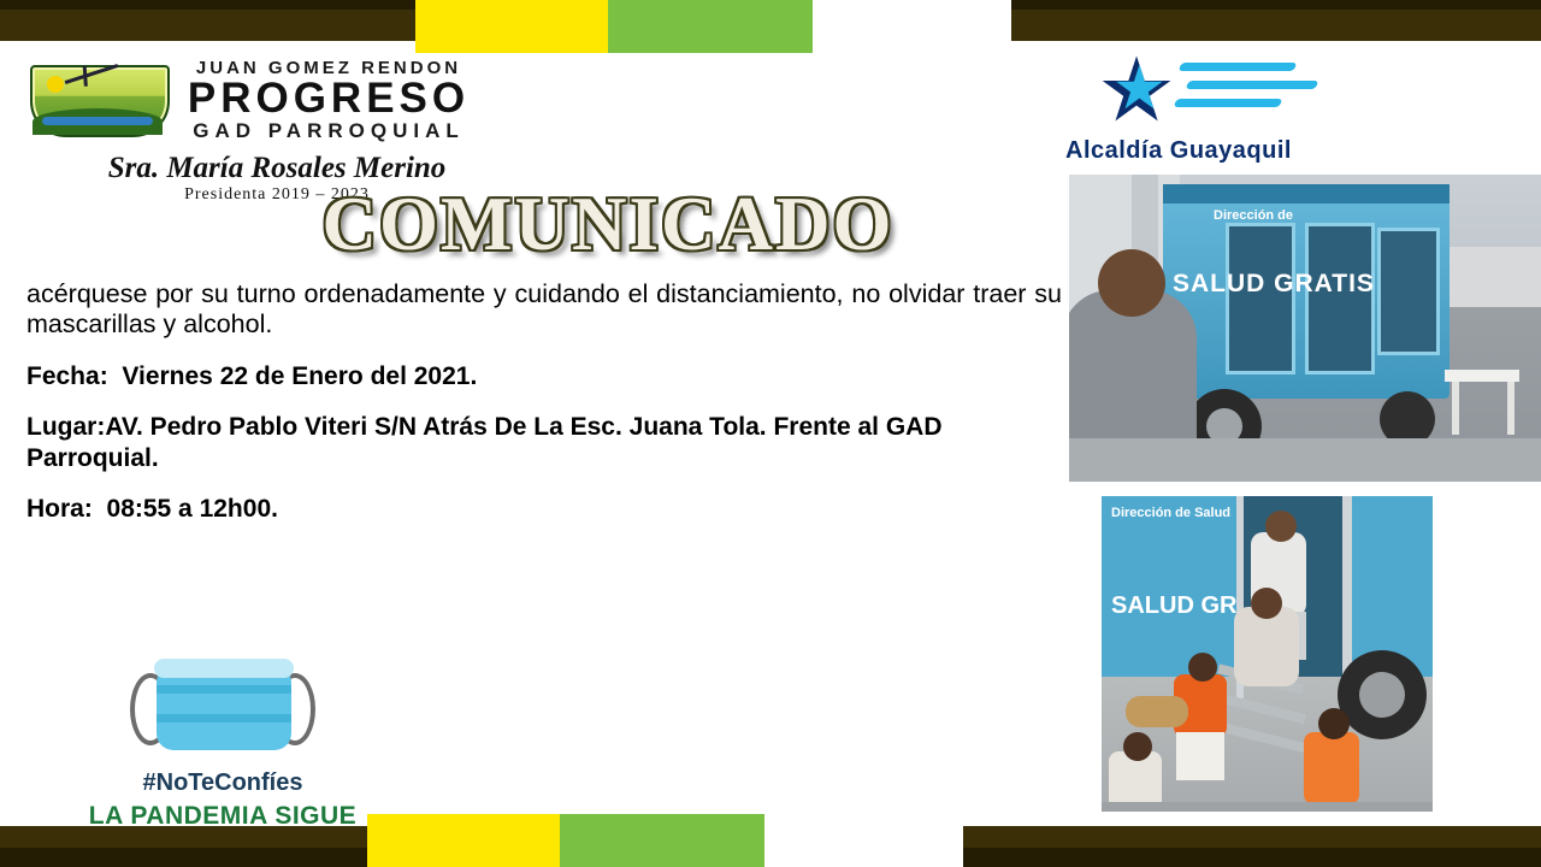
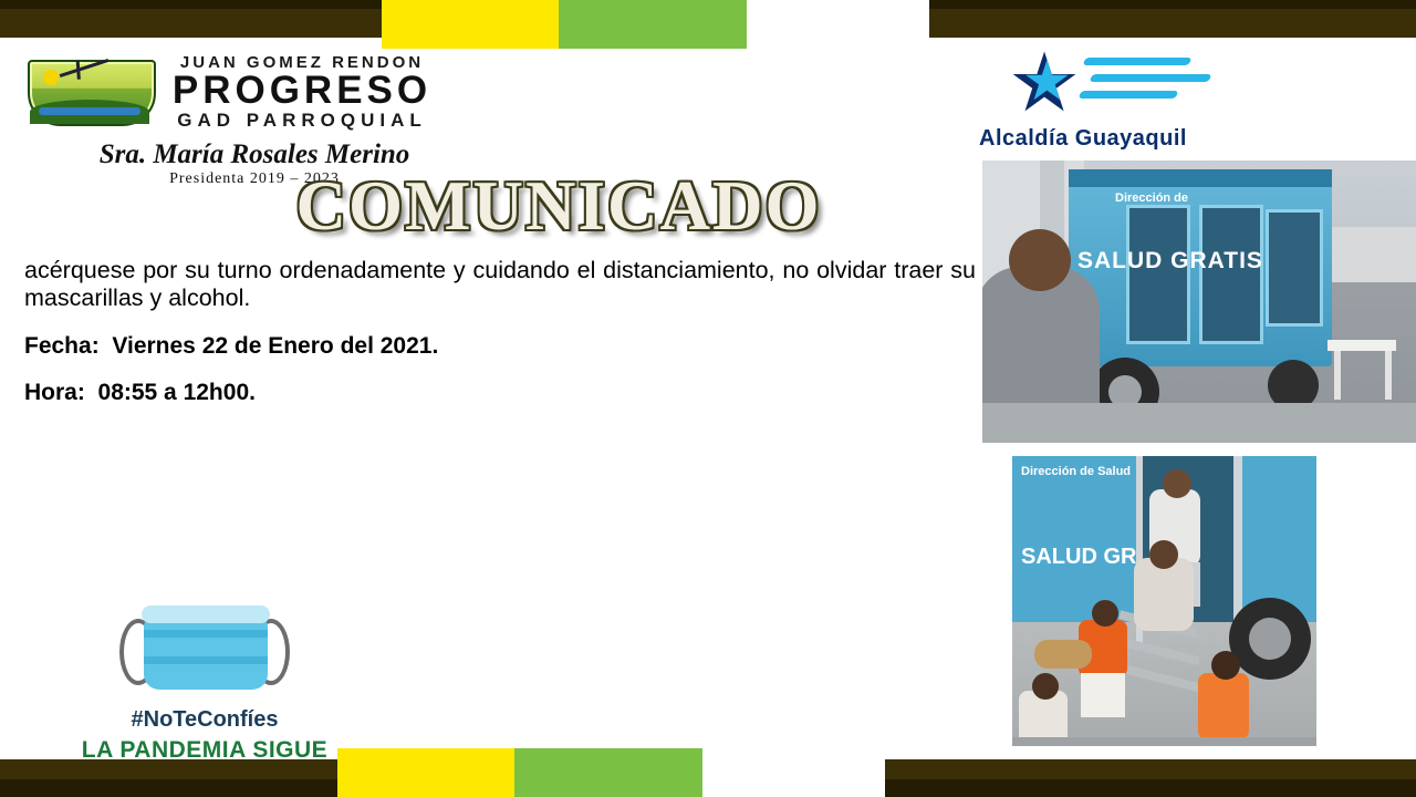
  JUAN GOMEZ RENDON
  PROGRESO
  GAD PARROQUIAL
  Sra. María Rosales Merino
  Presidenta 2019 – 2023
  ★
  ★
  Alcaldía Guayaquil
  COMUNICADO
  acérquese por su turno ordenadamente y cuidando el distanciamiento, no olvidar traer su mascarillas y alcohol.
  Fecha: Viernes 22 de Enero del 2021.
- Lugar:AV. Pedro Pablo Viteri S/N Atrás De La Esc. Juana Tola. Frente al GAD Parroquial.
  Hora: 08:55 a 12h00.
  #NoTeConfíes
  LA PANDEMIA SIGUE
  Dirección de
  SALUD GRATIS
  Dirección de Salud
